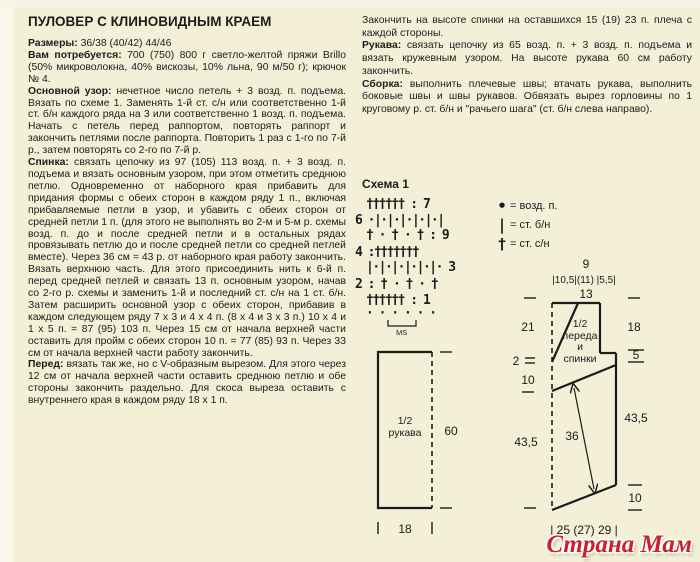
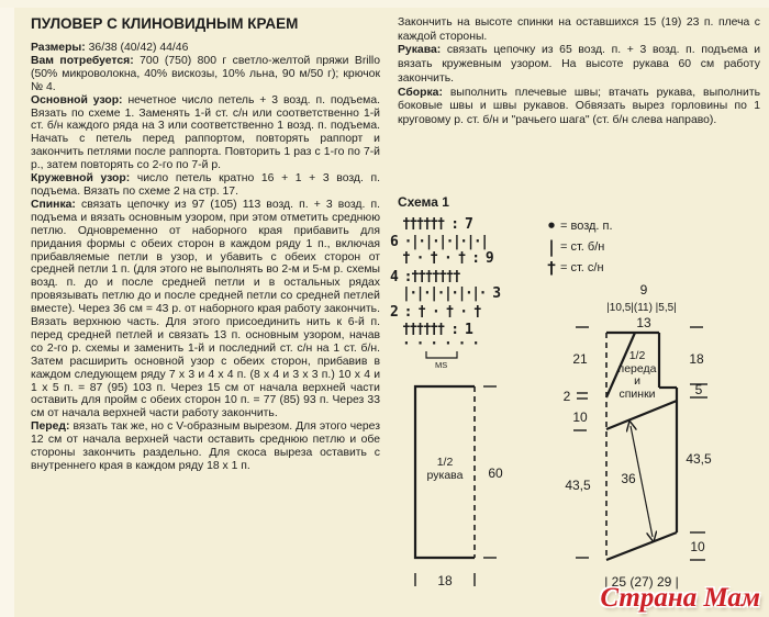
  ПУЛОВЕР С КЛИНОВИДНЫМ КРАЕМ
  Размеры: 36/38 (40/42) 44/46
  Вам потребуется: 700 (750) 800 г светло-желтой пряжи Brillo (50% микроволокна, 40% вискозы, 10% льна, 90 м/50 г); крючок № 4.
  Основной узор: нечетное число петель + 3 возд. п. подъема. Вязать по схеме 1. Заменять 1-й ст. с/н или соответственно 1-й ст. б/н каждого ряда на 3 или соответственно 1 возд. п. подъема. Начать с петель перед раппортом, повторять раппорт и закончить петлями после раппорта. Повторить 1 раз с 1-го по 7-й р., затем повторять со 2-го по 7-й р.
+ Кружевной узор: число петель кратно 16 + 1 + 3 возд. п. подъема. Вязать по схеме 2 на стр. 17.
  Спинка: связать цепочку из 97 (105) 113 возд. п. + 3 возд. п. подъема и вязать основным узором, при этом отметить среднюю петлю. Одновременно от наборного края прибавить для придания формы с обеих сторон в каждом ряду 1 п., включая прибавляемые петли в узор, и убавить с обеих сторон от средней петли 1 п. (для этого не выполнять во 2-м и 5-м р. схемы возд. п. до и после средней петли и в остальных рядах провязывать петлю до и после средней петли со средней петлей вместе). Через 36 см = 43 р. от наборного края работу закончить. Вязать верхнюю часть. Для этого присоединить нить к 6-й п. перед средней петлей и связать 13 п. основным узором, начав со 2-го р. схемы и заменить 1-й и последний ст. с/н на 1 ст. б/н. Затем расширить основной узор с обеих сторон, прибавив в каждом следующем ряду 7 x 3 и 4 x 4 п. (8 x 4 и 3 x 3 п.) 10 x 4 и 1 x 5 п. = 87 (95) 103 п. Через 15 см от начала верхней части оставить для пройм с обеих сторон 10 п. = 77 (85) 93 п. Через 33 см от начала верхней части работу закончить.
  Перед: вязать так же, но с V-образным вырезом. Для этого через 12 см от начала верхней части оставить среднюю петлю и обе стороны закончить раздельно. Для скоса выреза оставить с внутреннего края в каждом ряду 18 x 1 п.
  Закончить на высоте спинки на оставшихся 15 (19) 23 п. плеча с каждой стороны.
  Рукава: связать цепочку из 65 возд. п. + 3 возд. п. подъема и вязать кружевным узором. На высоте рукава 60 см работу закончить.
  Сборка: выполнить плечевые швы; втачать рукава, выполнить боковые швы и швы рукавов. Обвязать вырез горловины по 1 круговому р. ст. б/н и "рачьего шага" (ст. б/н слева направо).
  Схема 1
  †††††† : 7
  6 ·|·|·|·|·|·|
  † · † · † : 9
  4 :†††††††
  |·|·|·|·|·|· 3
  2 : † · † · †
  †††††† : 1
  · · · · · ·
  MS
  •
  = возд. п.
  |
  = ст. б/н
  †
  = ст. с/н
  1/2
  рукава
  60
  18
  9
  |10,5|(11) |5,5|
  13
  21
  2
  10
  43,5
  18
  5
  43,5
  10
  1/2
  переда
  и
  спинки
  36
  | 25 (27) 29 |
  Страна Мам
